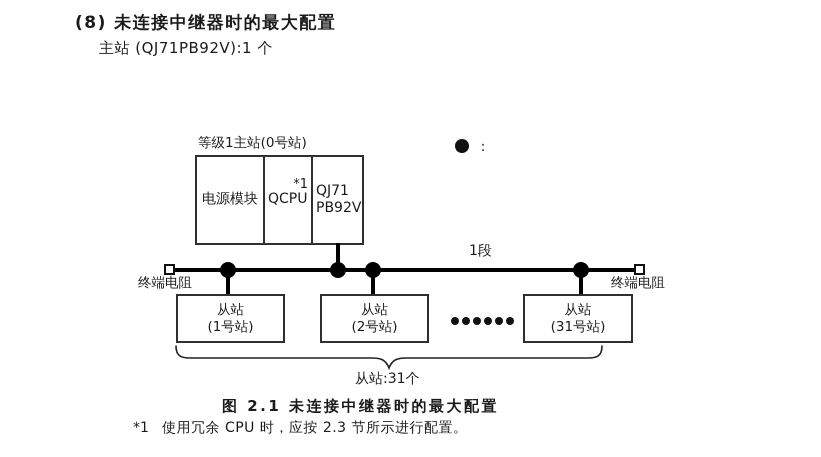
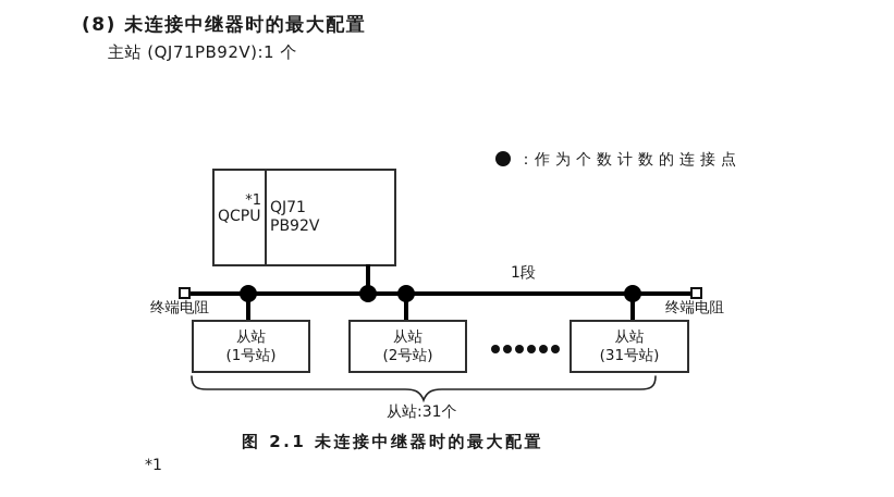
  (8) 未连接中继器时的最大配置
  主站 (QJ71PB92V):1 个
- 等级1主站(0号站)
- 电源模块
  *1
  QCPU
  QJ71
  PB92V
  ：
+ 作为个数计数的连接点
  1段
  终端电阻
  终端电阻
  从站
  (1号站)
  从站
  (2号站)
  从站
  (31号站)
  从站:31个
  图 2.1 未连接中继器时的最大配置
  *1
- 使用冗余 CPU 时，应按 2.3 节所示进行配置。
